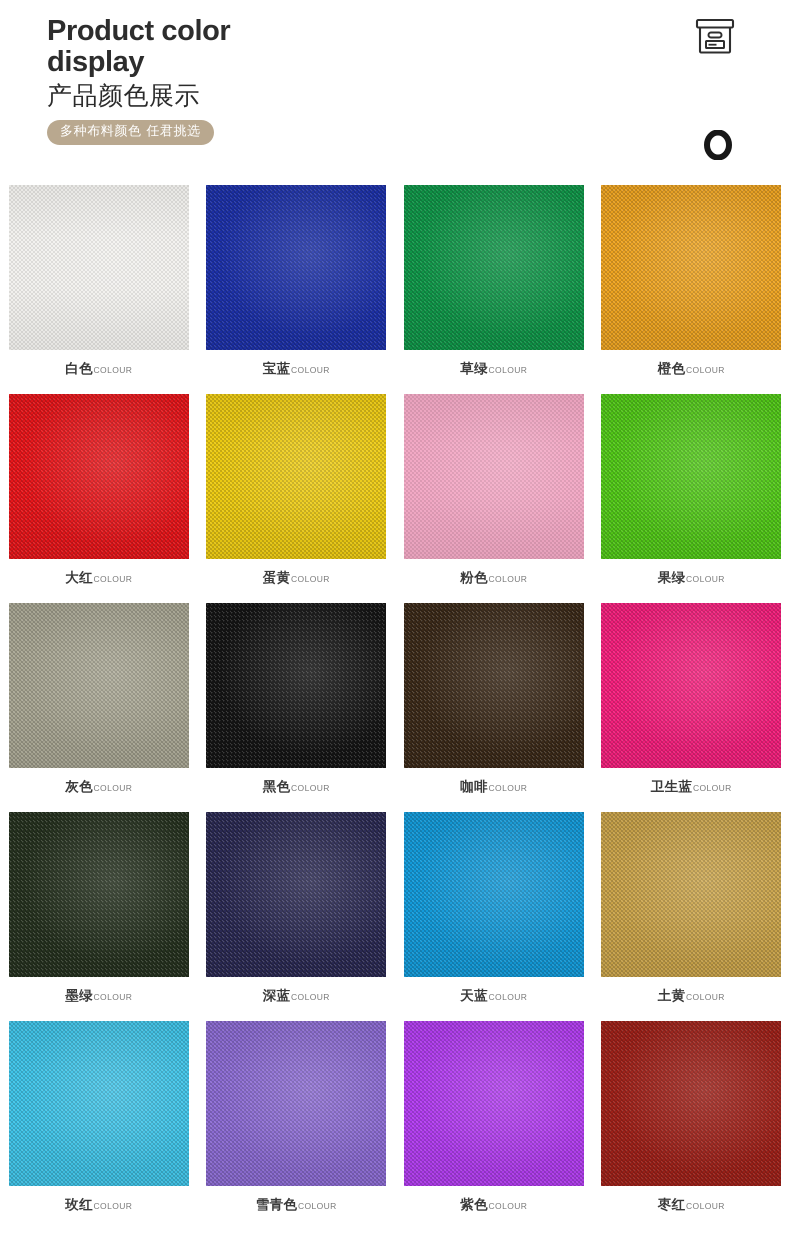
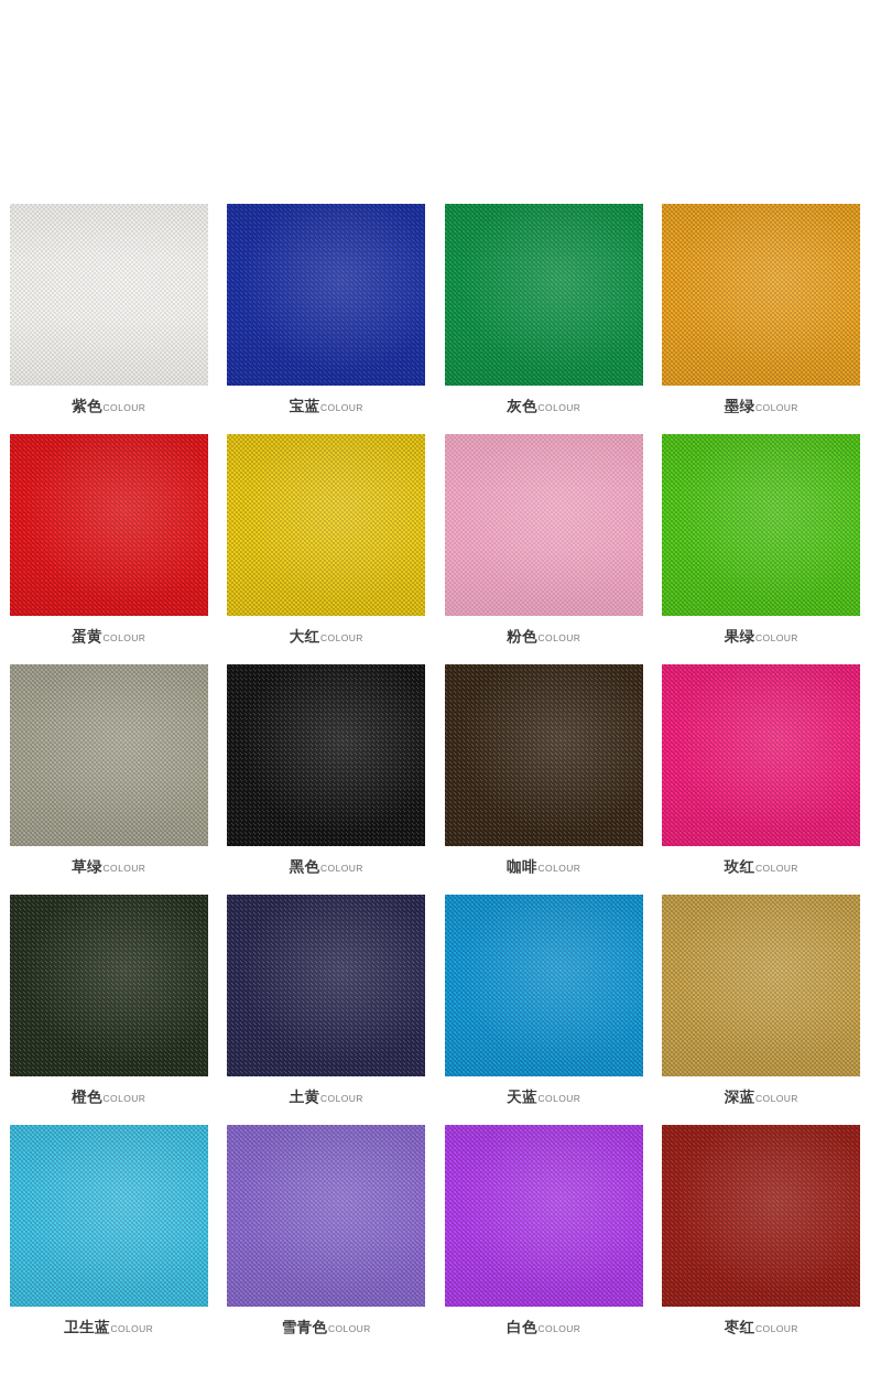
- Product color
- display
- 产品颜色展示
- 多种布料颜色 任君挑选
- 白色
+ 紫色
  COLOUR
  宝蓝
  COLOUR
- 草绿
+ 灰色
  COLOUR
- 橙色
+ 墨绿
  COLOUR
- 大红
+ 蛋黄
  COLOUR
- 蛋黄
+ 大红
  COLOUR
  粉色
  COLOUR
  果绿
  COLOUR
- 灰色
+ 草绿
  COLOUR
  黑色
  COLOUR
  咖啡
  COLOUR
- 卫生蓝
+ 玫红
  COLOUR
- 墨绿
+ 橙色
  COLOUR
- 深蓝
+ 土黄
  COLOUR
  天蓝
  COLOUR
- 土黄
+ 深蓝
  COLOUR
- 玫红
+ 卫生蓝
  COLOUR
  雪青色
  COLOUR
- 紫色
+ 白色
  COLOUR
  枣红
  COLOUR
